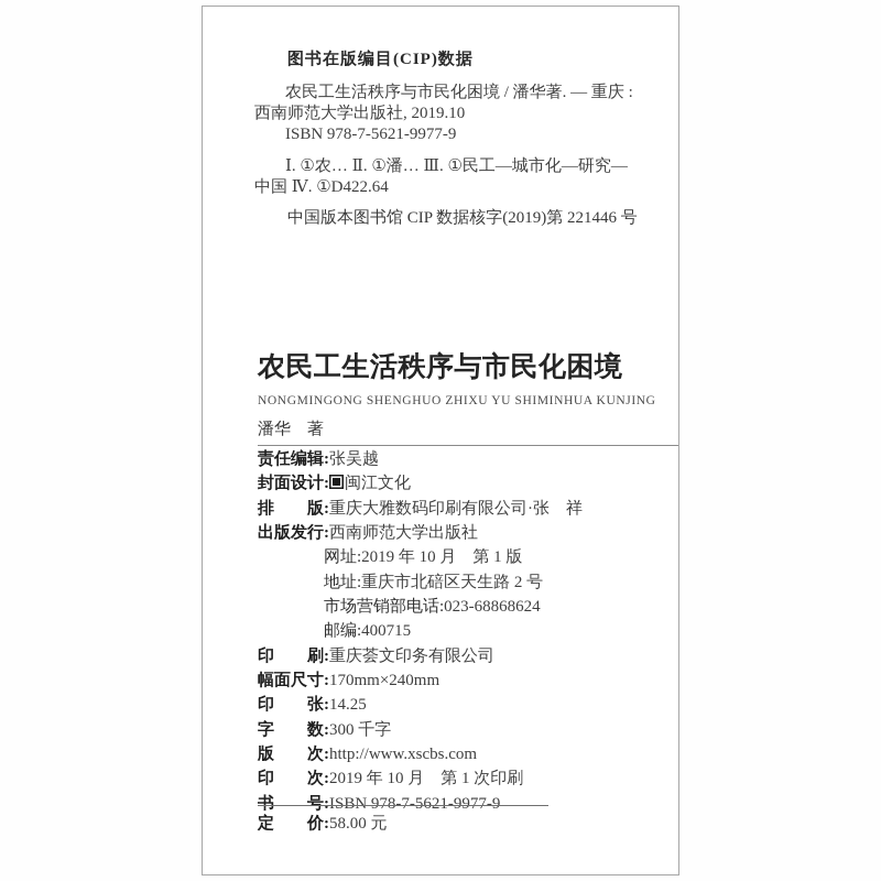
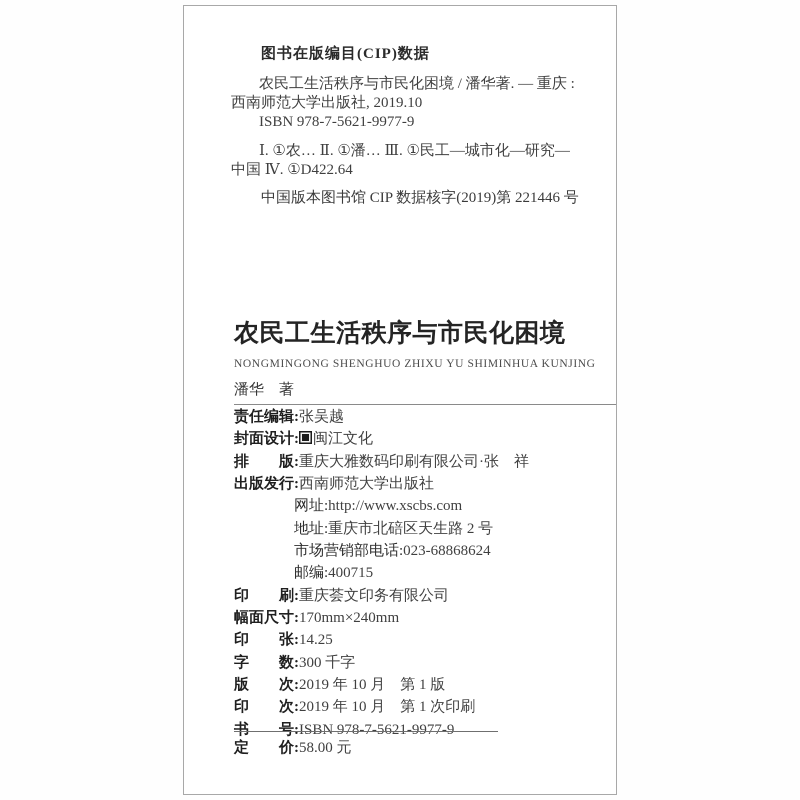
  图书在版编目(CIP)数据
  农民工生活秩序与市民化困境 / 潘华著. — 重庆 :
  西南师范大学出版社, 2019.10
  ISBN 978-7-5621-9977-9
  Ⅰ. ①农… Ⅱ. ①潘… Ⅲ. ①民工—城市化—研究—
  中国 Ⅳ. ①D422.64
  中国版本图书馆 CIP 数据核字(2019)第 221446 号
  农民工生活秩序与市民化困境
  NONGMINGONG SHENGHUO ZHIXU YU SHIMINHUA KUNJING
  潘华 著
  责任编辑:张吴越
  封面设计: 闽江文化
  排 版:重庆大雅数码印刷有限公司·张 祥
  出版发行:西南师范大学出版社
- 网址:2019 年 10 月 第 1 版
+ 网址:http://www.xscbs.com
  地址:重庆市北碚区天生路 2 号
  市场营销部电话:023-68868624
  邮编:400715
  印 刷:重庆荟文印务有限公司
  幅面尺寸:170mm×240mm
  印 张:14.25
  字 数:300 千字
- 版 次:http://www.xscbs.com
+ 版 次:2019 年 10 月 第 1 版
  印 次:2019 年 10 月 第 1 次印刷
  书 号:ISBN 978-7-5621-9977-9
  定 价:58.00 元
